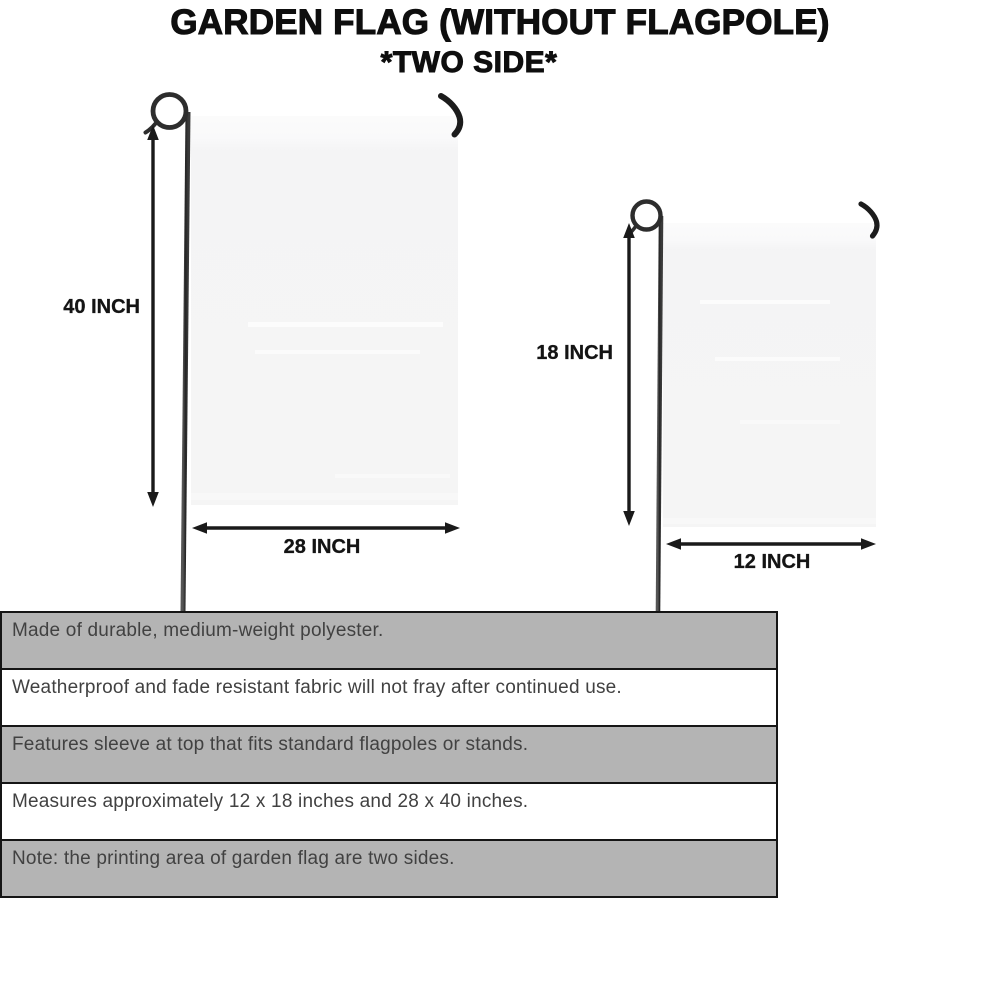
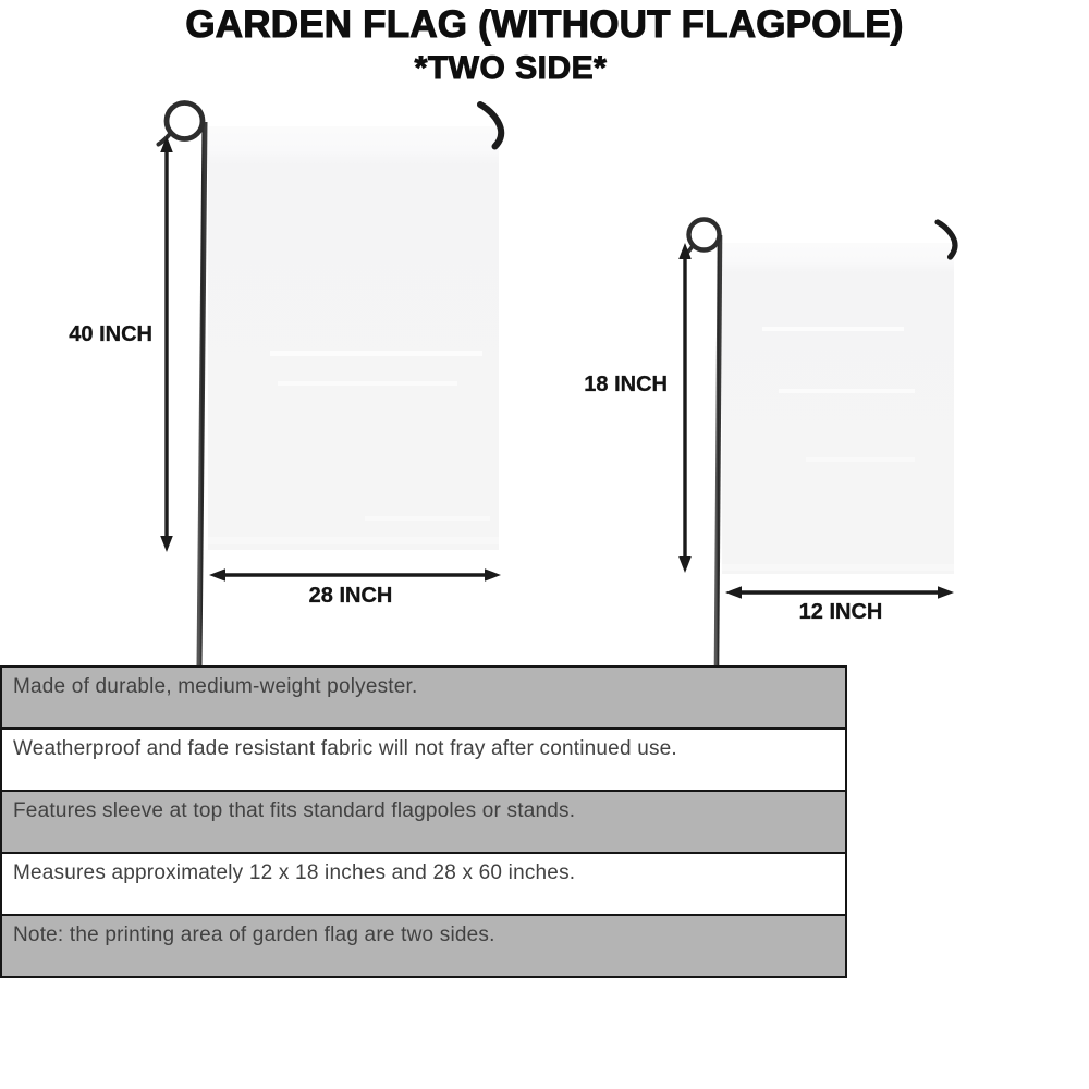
  GARDEN FLAG (WITHOUT FLAGPOLE)
  *TWO SIDE*
  40 INCH
  28 INCH
  18 INCH
  12 INCH
  Made of durable, medium-weight polyester.
  Weatherproof and fade resistant fabric will not fray after continued use.
  Features sleeve at top that fits standard flagpoles or stands.
- Measures approximately 12 x 18 inches and 28 x 40 inches.
+ Measures approximately 12 x 18 inches and 28 x 60 inches.
  Note: the printing area of garden flag are two sides.
